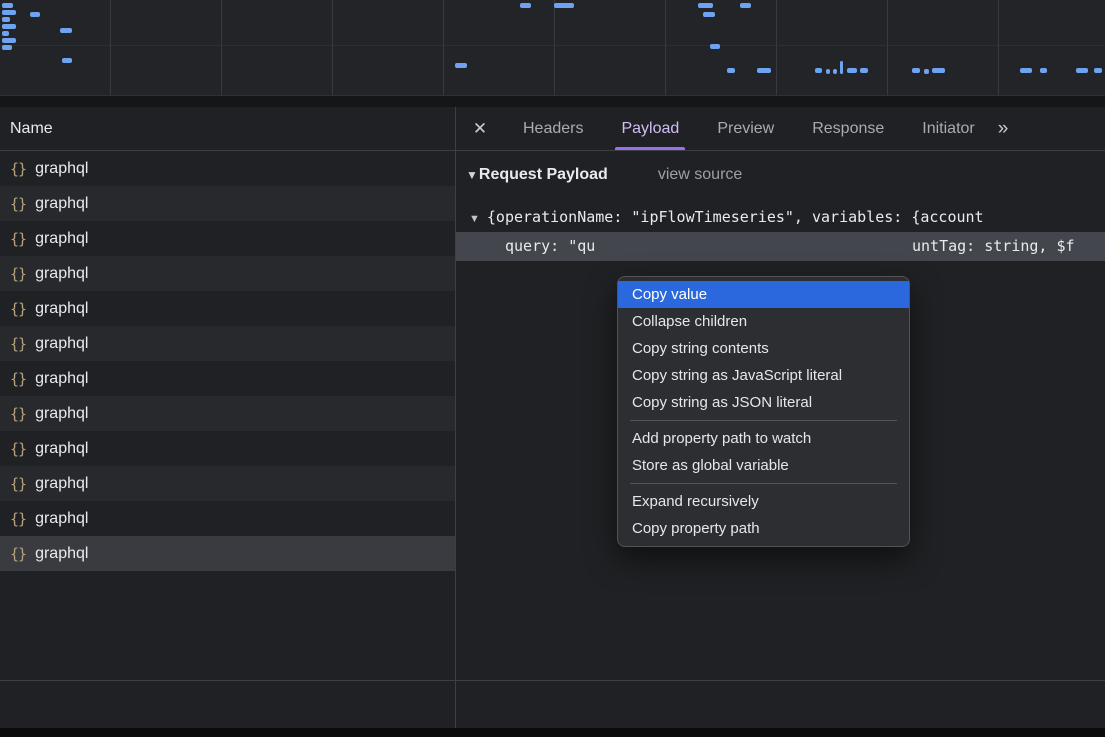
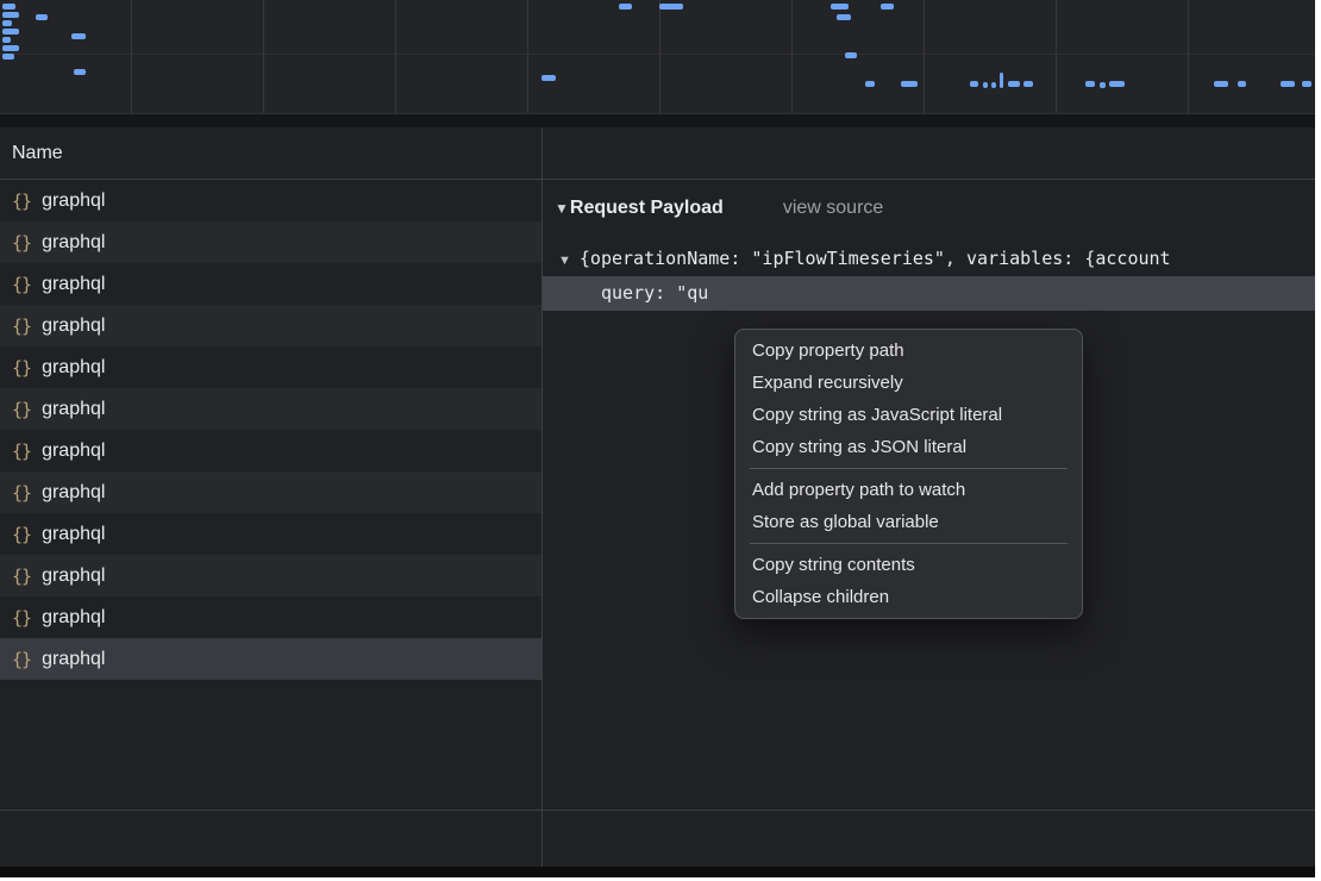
  Name
- ✕
- Headers
- Payload
- Preview
- Response
- Initiator
- »
  {}
  graphql
  {}
  graphql
  {}
  graphql
  {}
  graphql
  {}
  graphql
  {}
  graphql
  {}
  graphql
  {}
  graphql
  {}
  graphql
  {}
  graphql
  {}
  graphql
  {}
  graphql
  ▼Request Payload view source
  ▼ {operationName: "ipFlowTimeseries", variables: {account
  query: "qu
- untTag: string, $f
- Copy value
- Collapse children
+ Copy property path
- Copy string contents
+ Expand recursively
  Copy string as JavaScript literal
  Copy string as JSON literal
  Add property path to watch
  Store as global variable
- Expand recursively
+ Copy string contents
- Copy property path
+ Collapse children
